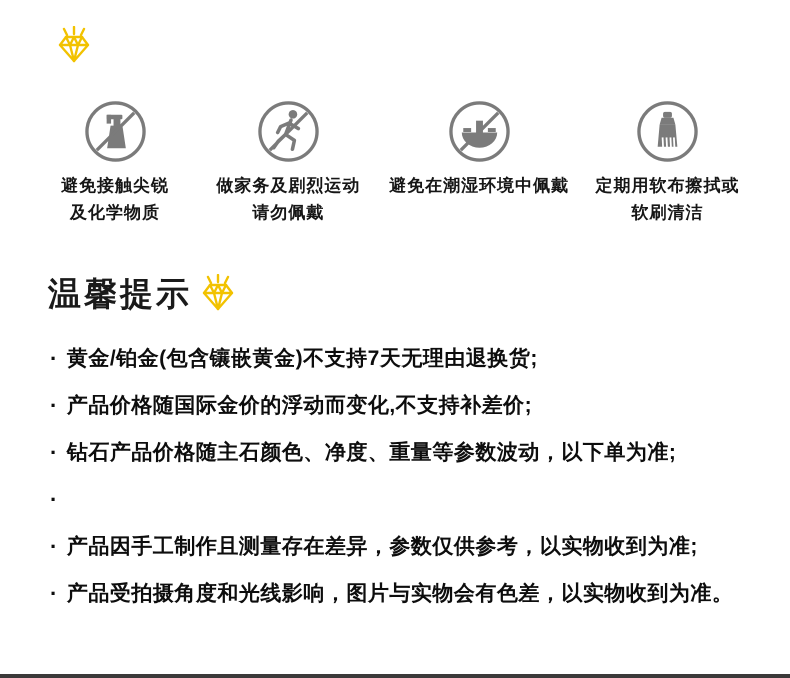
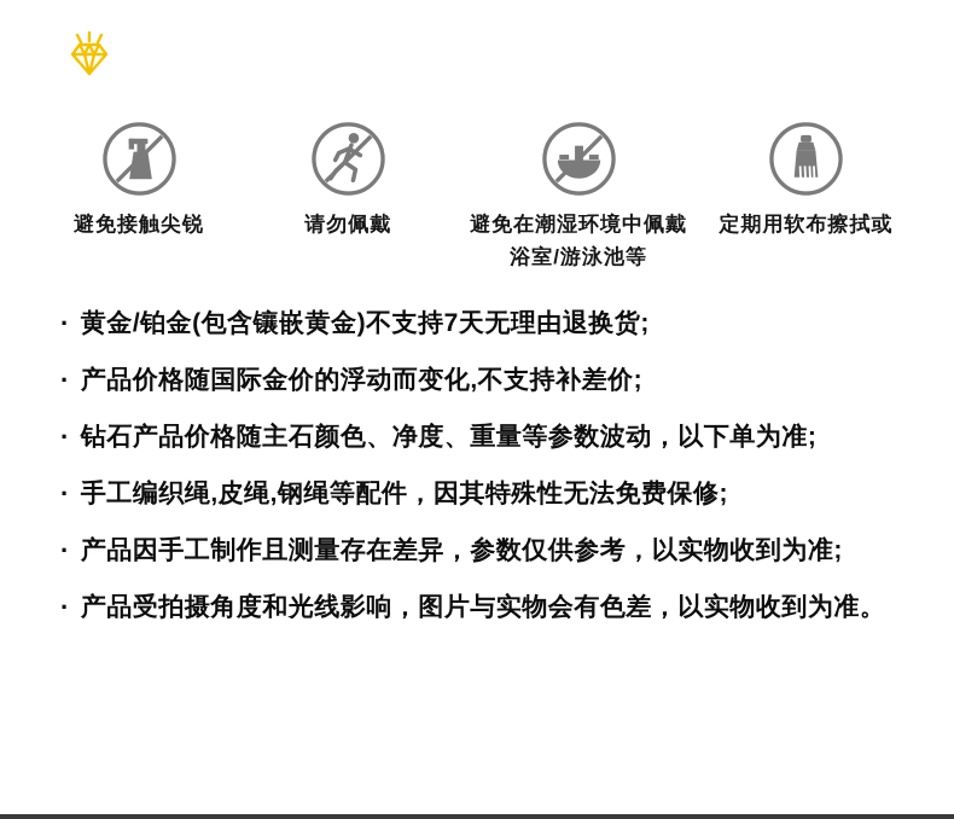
  避免接触尖锐
- 及化学物质
- 做家务及剧烈运动
  请勿佩戴
  避免在潮湿环境中佩戴
+ 浴室/游泳池等
  定期用软布擦拭或
- 软刷清洁
- 温馨提示
  ·
  黄金/铂金(包含镶嵌黄金)不支持7天无理由退换货;
  ·
  产品价格随国际金价的浮动而变化,不支持补差价;
  ·
  钻石产品价格随主石颜色、净度、重量等参数波动，以下单为准;
  ·
+ 手工编织绳,皮绳,钢绳等配件，因其特殊性无法免费保修;
  ·
  产品因手工制作且测量存在差异，参数仅供参考，以实物收到为准;
  ·
  产品受拍摄角度和光线影响，图片与实物会有色差，以实物收到为准。
